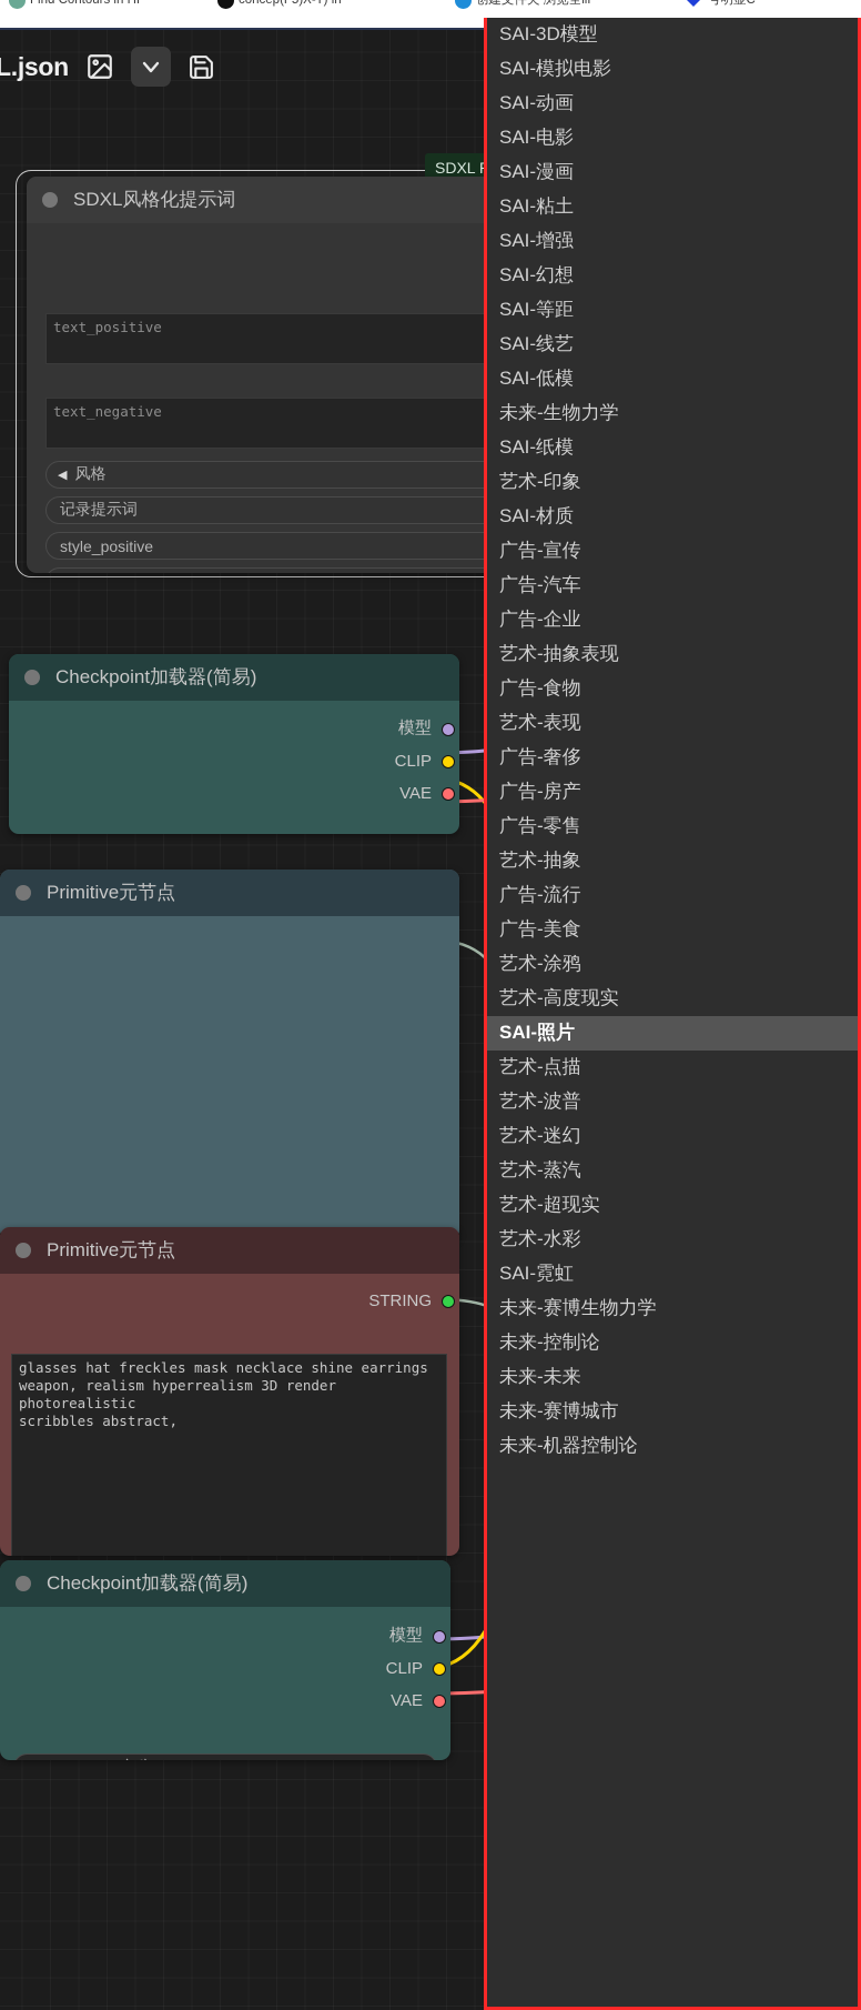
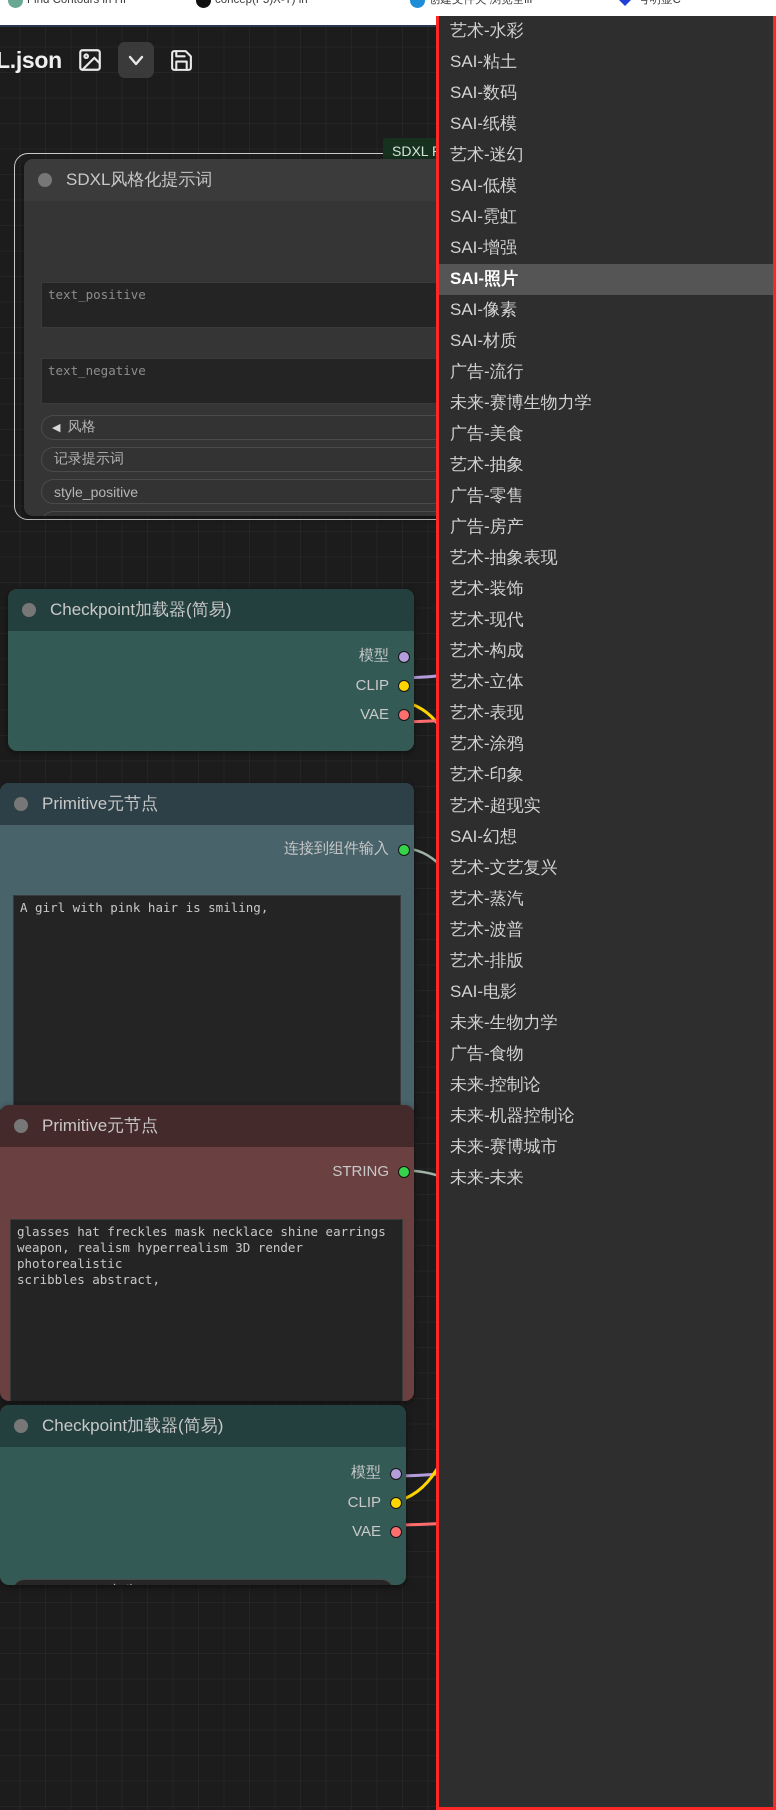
  Find Contours in HI
  concep(F5)X-T) in
  L.json
  SDXL风格化提示词
  text_positive
  text_negative
  ◀
  风格
  记录提示词
  style_positive
  Checkpoint加载器(简易)
  模型
  CLIP
  VAE
  Primitive元节点
+ 连接到组件输入
+ A girl with pink hair is smiling,
  Primitive元节点
  STRING
  glasses hat freckles mask necklace shine earrings
  weapon, realism hyperrealism 3D render photorealistic
  scribbles abstract,
  Checkpoint加载器(简易)
  模型
  CLIP
  VAE
- SAI-3D模型
- SAI-模拟电影
- SAI-动画
- SAI-电影
+ 艺术-水彩
- SAI-漫画
  SAI-粘土
+ SAI-数码
- SAI-增强
+ SAI-纸模
- SAI-幻想
+ 艺术-迷幻
- SAI-等距
- SAI-线艺
  SAI-低模
- 未来-生物力学
+ SAI-霓虹
- SAI-纸模
+ SAI-增强
- 艺术-印象
+ SAI-照片
+ SAI-像素
  SAI-材质
- 广告-宣传
- 广告-汽车
- 广告-企业
- 艺术-抽象表现
+ 广告-流行
- 广告-食物
+ 未来-赛博生物力学
- 艺术-表现
+ 广告-美食
- 广告-奢侈
- 广告-房产
+ 艺术-抽象
  广告-零售
- 艺术-抽象
+ 广告-房产
- 广告-流行
+ 艺术-抽象表现
+ 艺术-装饰
+ 艺术-现代
+ 艺术-构成
+ 艺术-立体
- 广告-美食
+ 艺术-表现
  艺术-涂鸦
- 艺术-高度现实
- SAI-照片
+ 艺术-印象
- 艺术-点描
- 艺术-波普
+ 艺术-超现实
- 艺术-迷幻
+ SAI-幻想
+ 艺术-文艺复兴
  艺术-蒸汽
- 艺术-超现实
+ 艺术-波普
+ 艺术-排版
- 艺术-水彩
+ SAI-电影
- SAI-霓虹
+ 未来-生物力学
- 未来-赛博生物力学
+ 广告-食物
  未来-控制论
- 未来-未来
+ 未来-机器控制论
  未来-赛博城市
- 未来-机器控制论
+ 未来-未来
